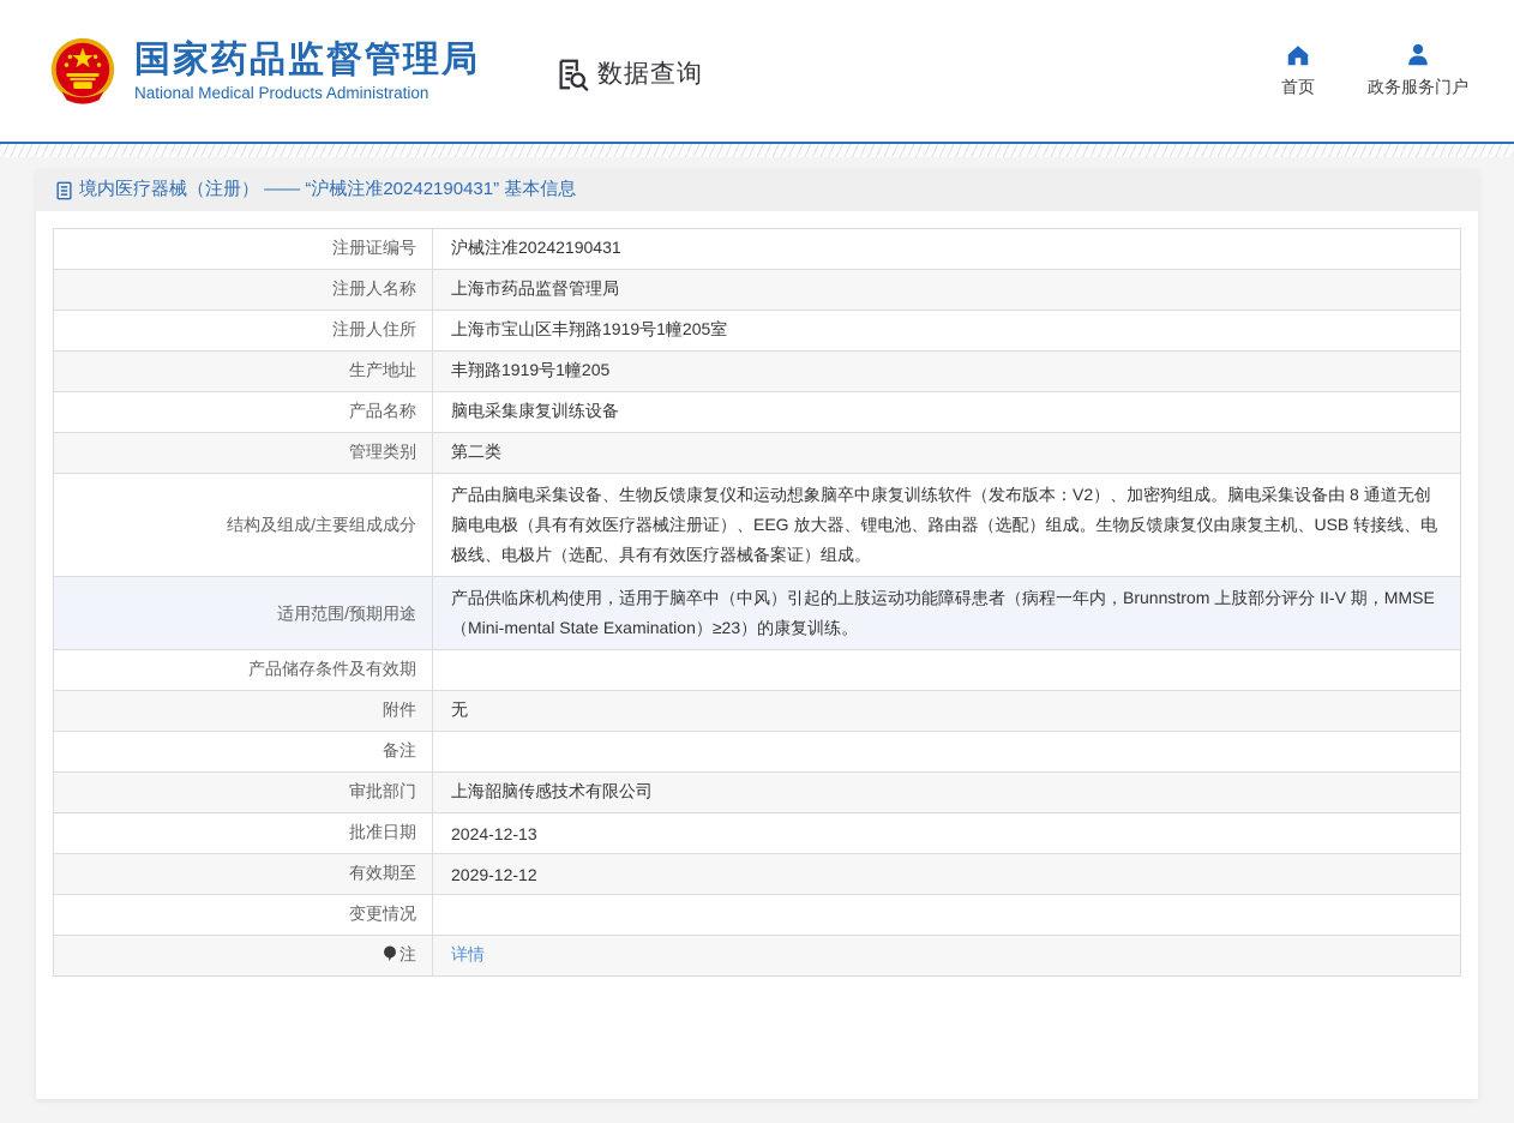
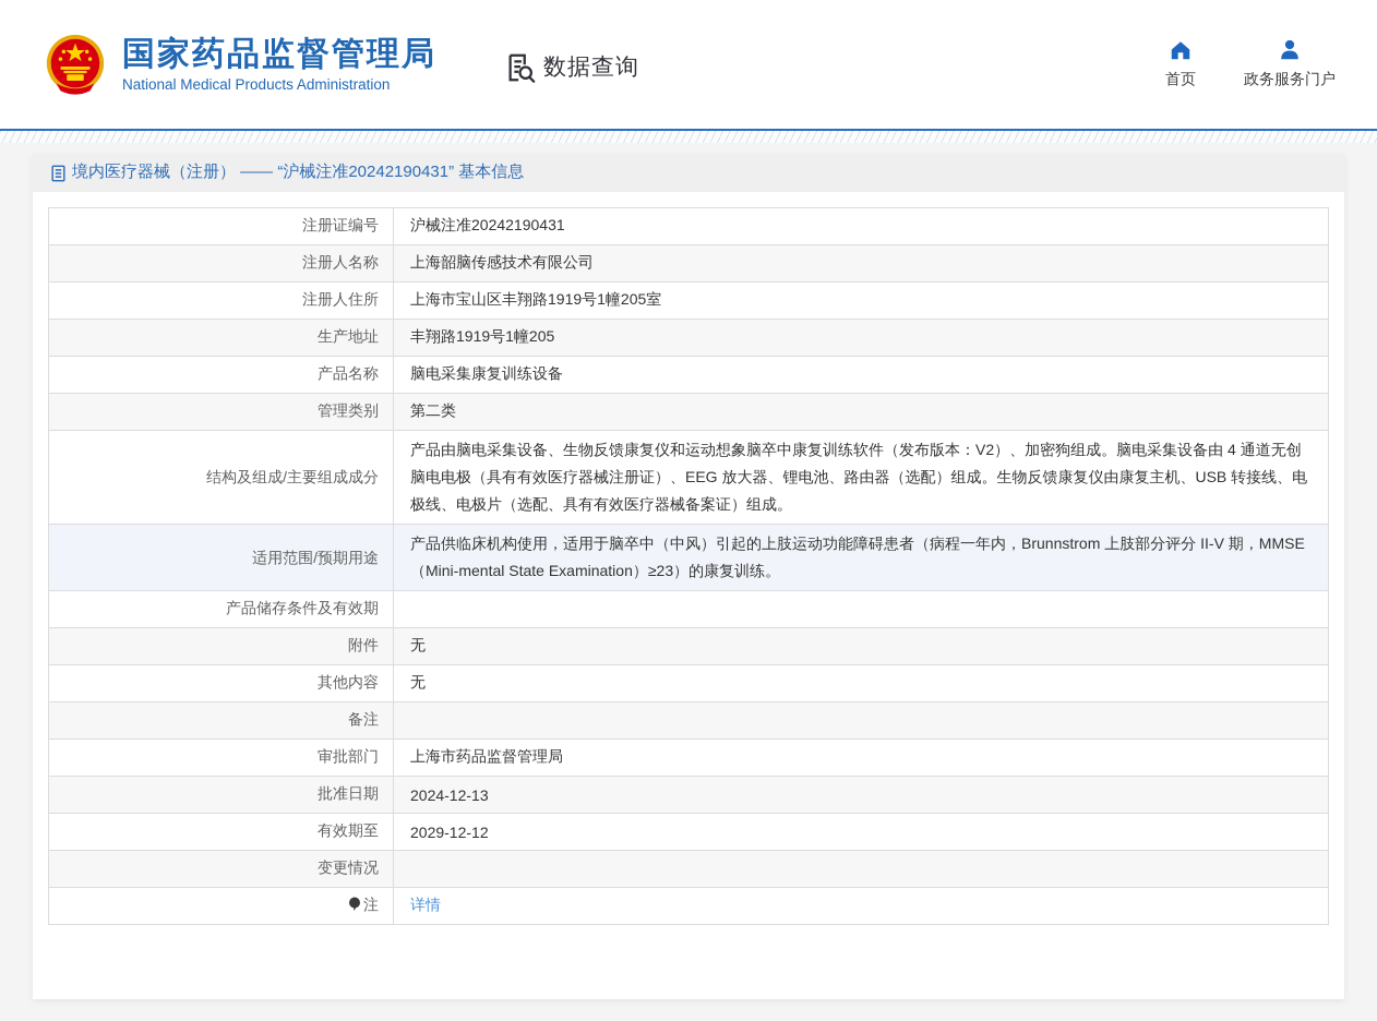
  国家药品监督管理局
  National Medical Products Administration
  数据查询
  首页
  政务服务门户
  境内医疗器械（注册） —— “沪械注准20242190431” 基本信息
  注册证编号	沪械注准20242190431
- 注册人名称	上海市药品监督管理局
+ 注册人名称	上海韶脑传感技术有限公司
  注册人住所	上海市宝山区丰翔路1919号1幢205室
  生产地址	丰翔路1919号1幢205
  产品名称	脑电采集康复训练设备
  管理类别	第二类
- 结构及组成/主要组成成分	产品由脑电采集设备、生物反馈康复仪和运动想象脑卒中康复训练软件（发布版本：V2）、加密狗组成。脑电采集设备由 8 通道无创脑电电极（具有有效医疗器械注册证）、EEG 放大器、锂电池、路由器（选配）组成。生物反馈康复仪由康复主机、USB 转接线、电极线、电极片（选配、具有有效医疗器械备案证）组成。
+ 结构及组成/主要组成成分	产品由脑电采集设备、生物反馈康复仪和运动想象脑卒中康复训练软件（发布版本：V2）、加密狗组成。脑电采集设备由 4 通道无创脑电电极（具有有效医疗器械注册证）、EEG 放大器、锂电池、路由器（选配）组成。生物反馈康复仪由康复主机、USB 转接线、电极线、电极片（选配、具有有效医疗器械备案证）组成。
  适用范围/预期用途	产品供临床机构使用，适用于脑卒中（中风）引起的上肢运动功能障碍患者（病程一年内，Brunnstrom 上肢部分评分 II-V 期，MMSE（Mini-mental State Examination）≥23）的康复训练。
  产品储存条件及有效期
  附件	无
+ 其他内容	无
  备注
- 审批部门	上海韶脑传感技术有限公司
+ 审批部门	上海市药品监督管理局
  批准日期	2024-12-13
  有效期至	2029-12-12
  变更情况
  注	详情
